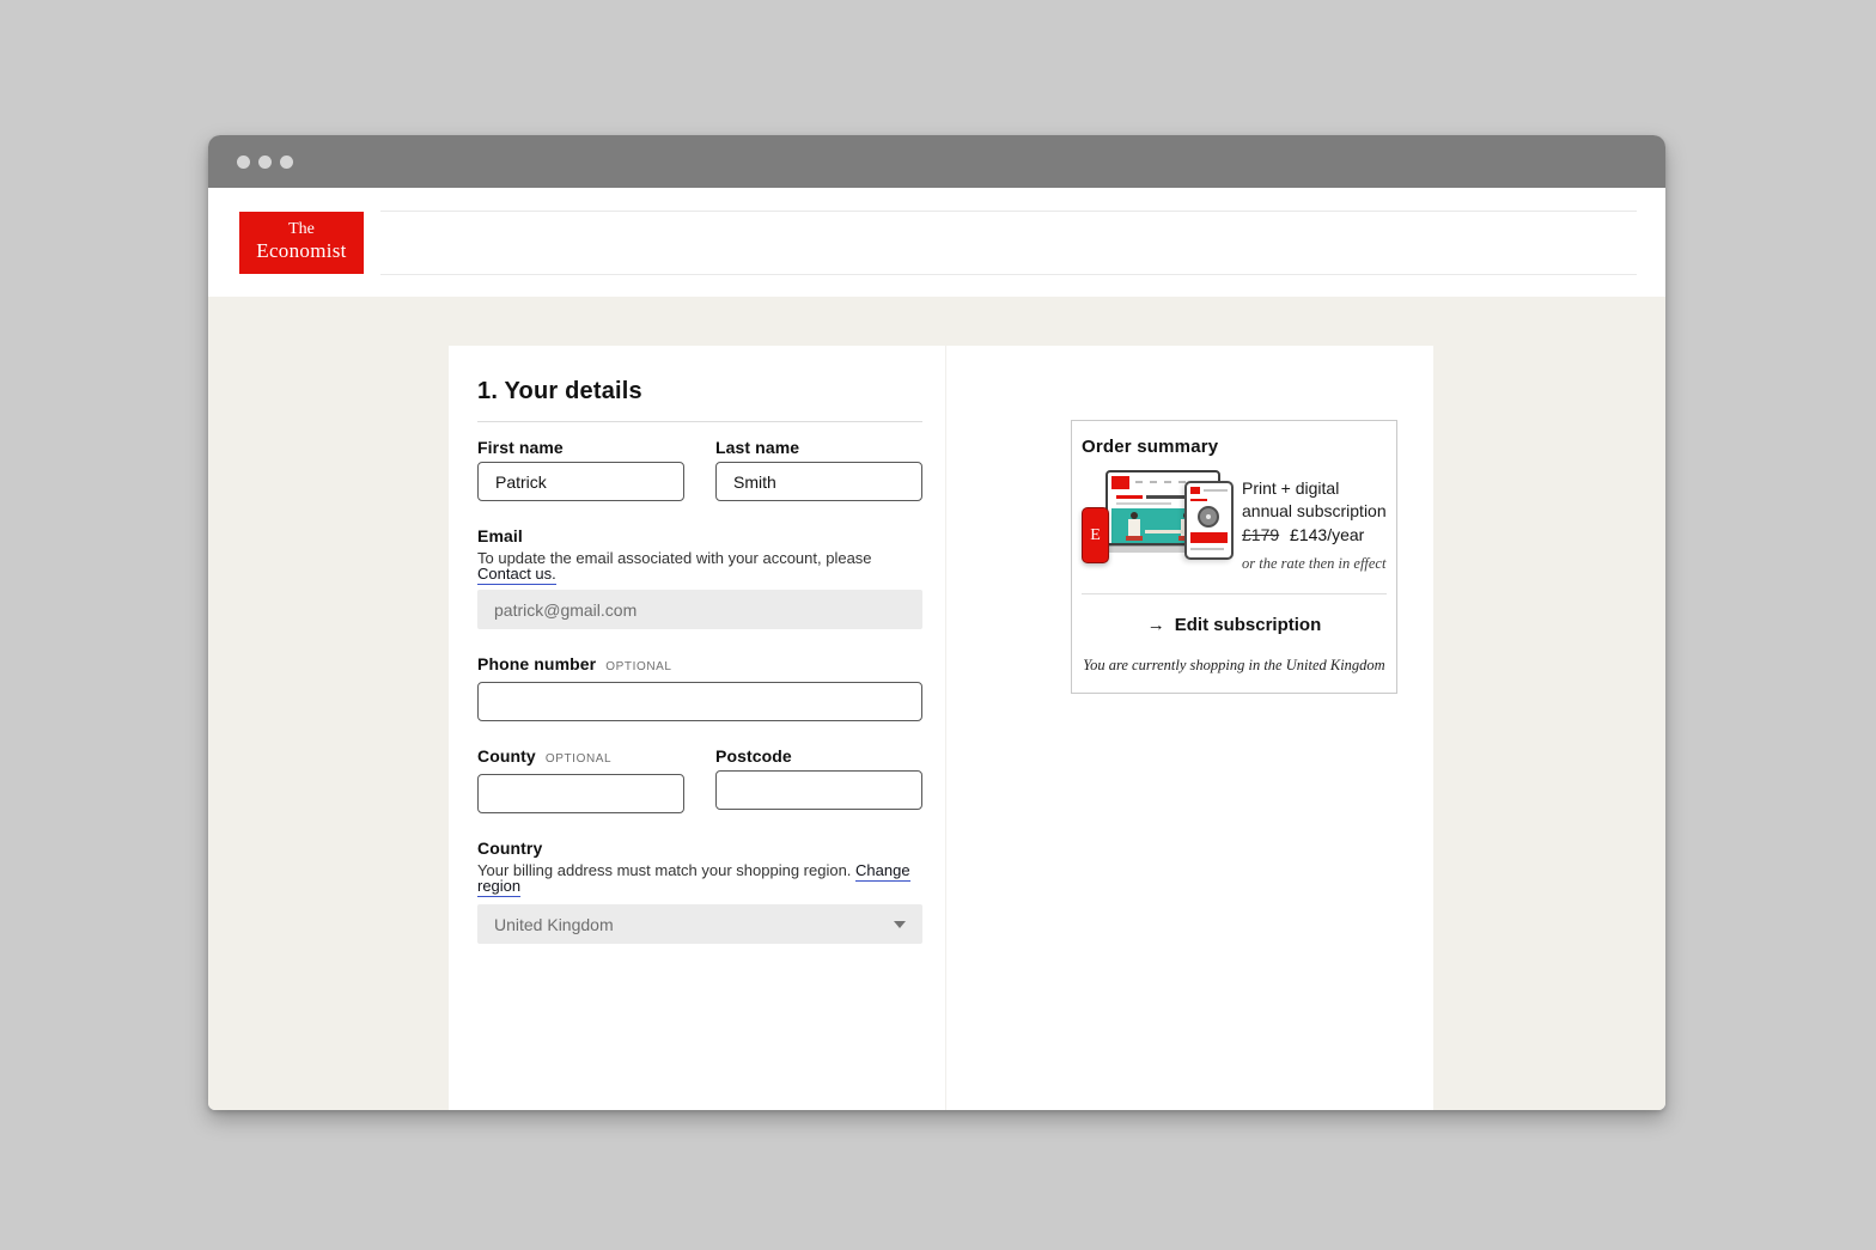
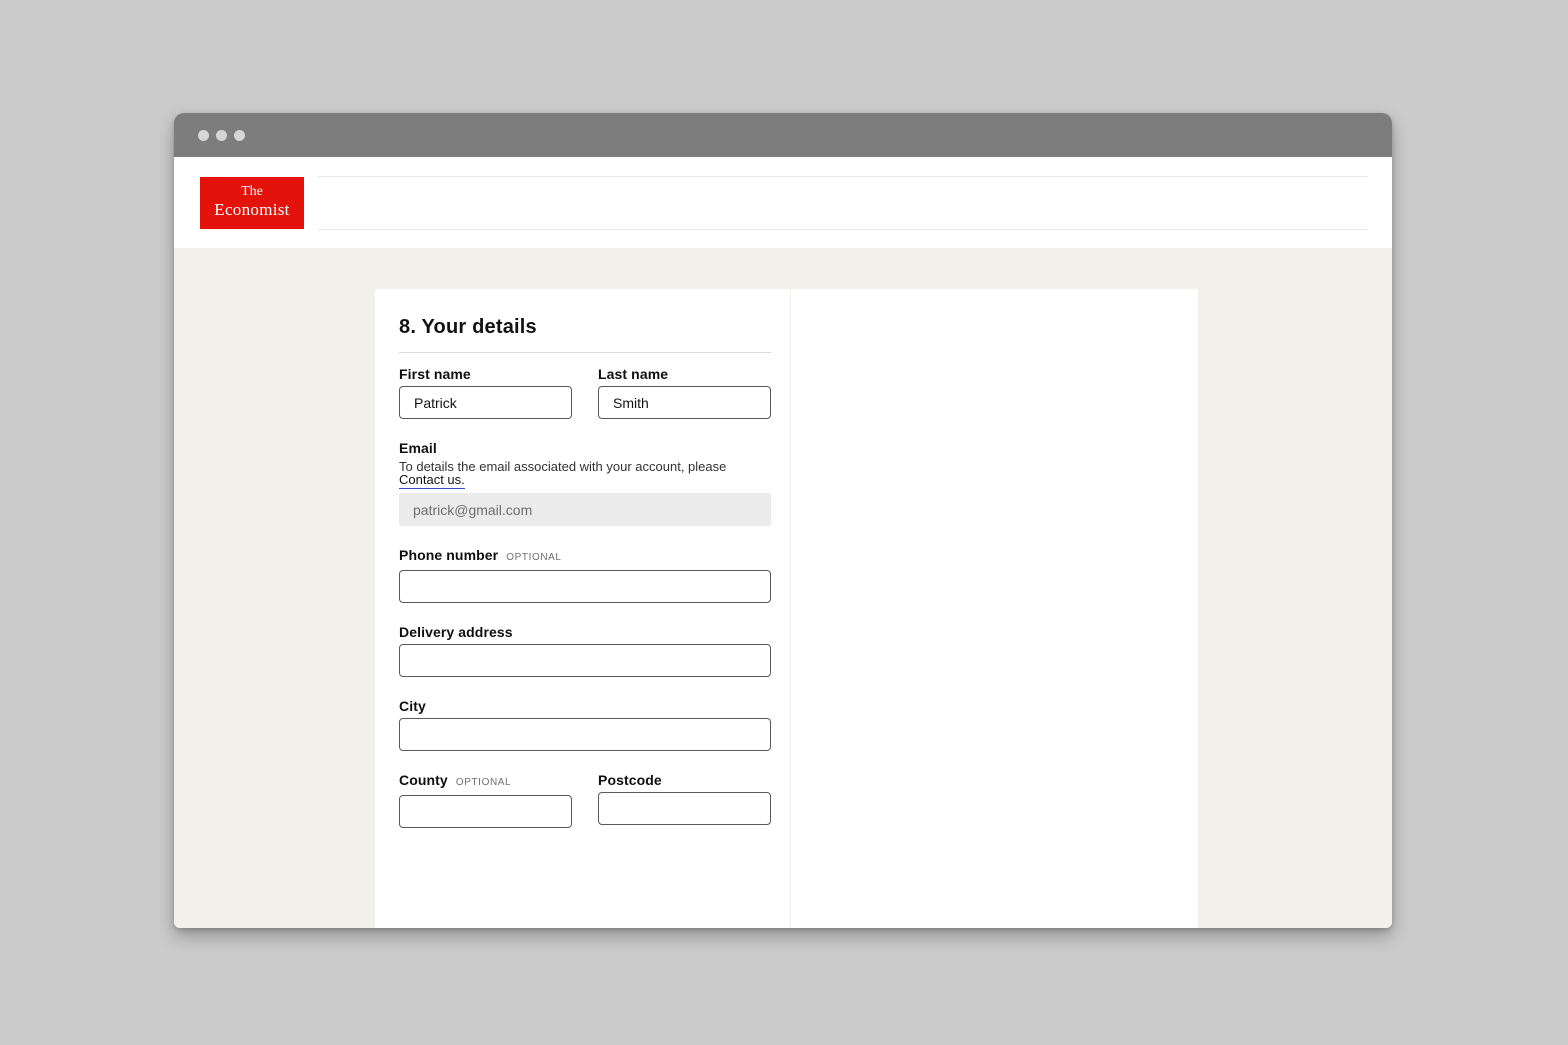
  The
  Economist
- 1. Your details
+ 8. Your details
  First name
  Patrick
  Last name
  Smith
  Email
- To update the email associated with your account, please Contact us.
+ To details the email associated with your account, please Contact us.
  patrick@gmail.com
  Phone number
  OPTIONAL
+ Delivery address
+ City
  County
  OPTIONAL
  Postcode
- Country
- Your billing address must match your shopping region. Change region
- United Kingdom
- Order summary
- E
- Print + digital
- annual subscription
- £179 £143/year
- or the rate then in effect
- → Edit subscription
- You are currently shopping in the United Kingdom
